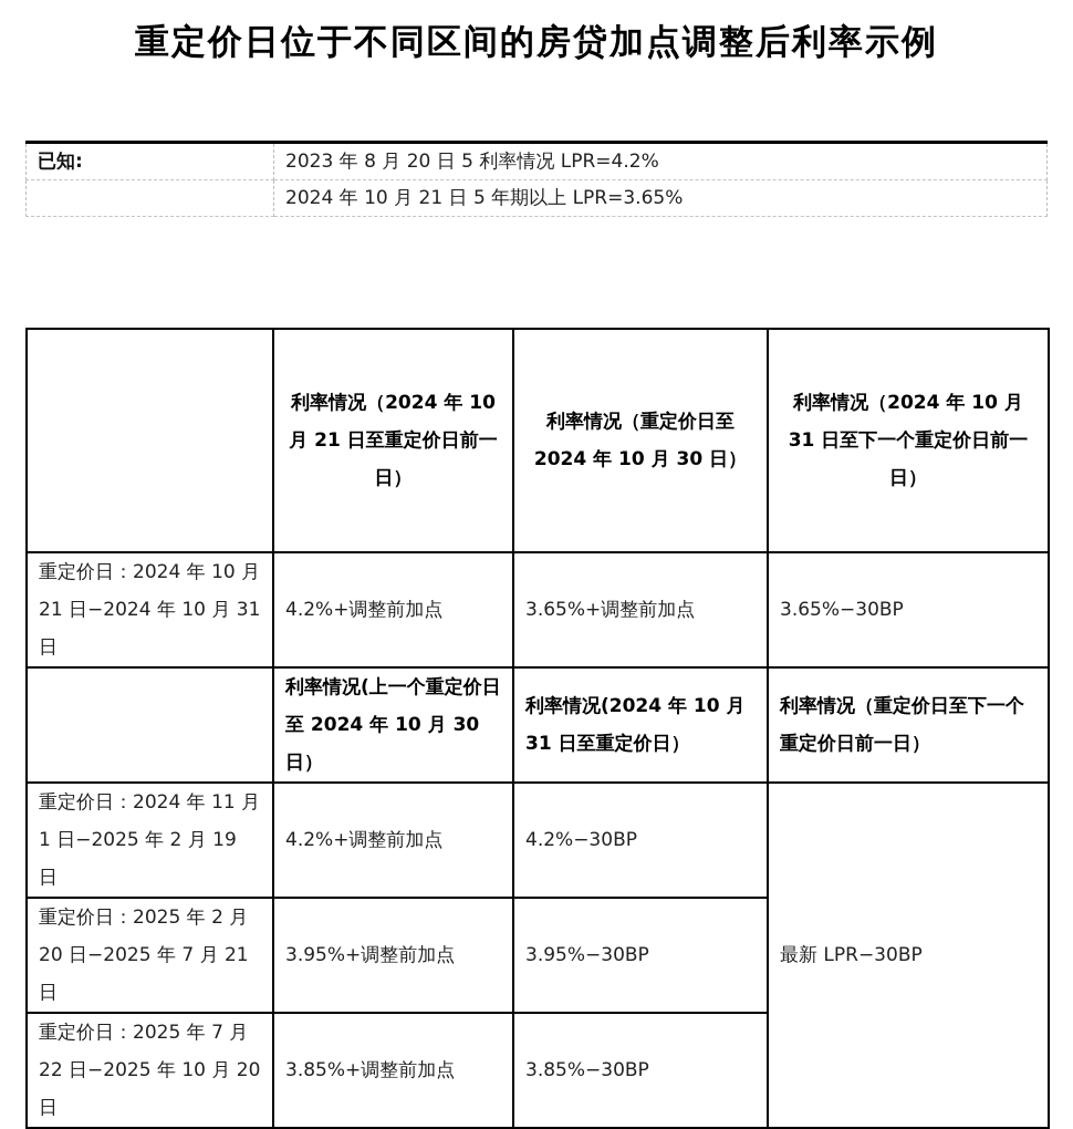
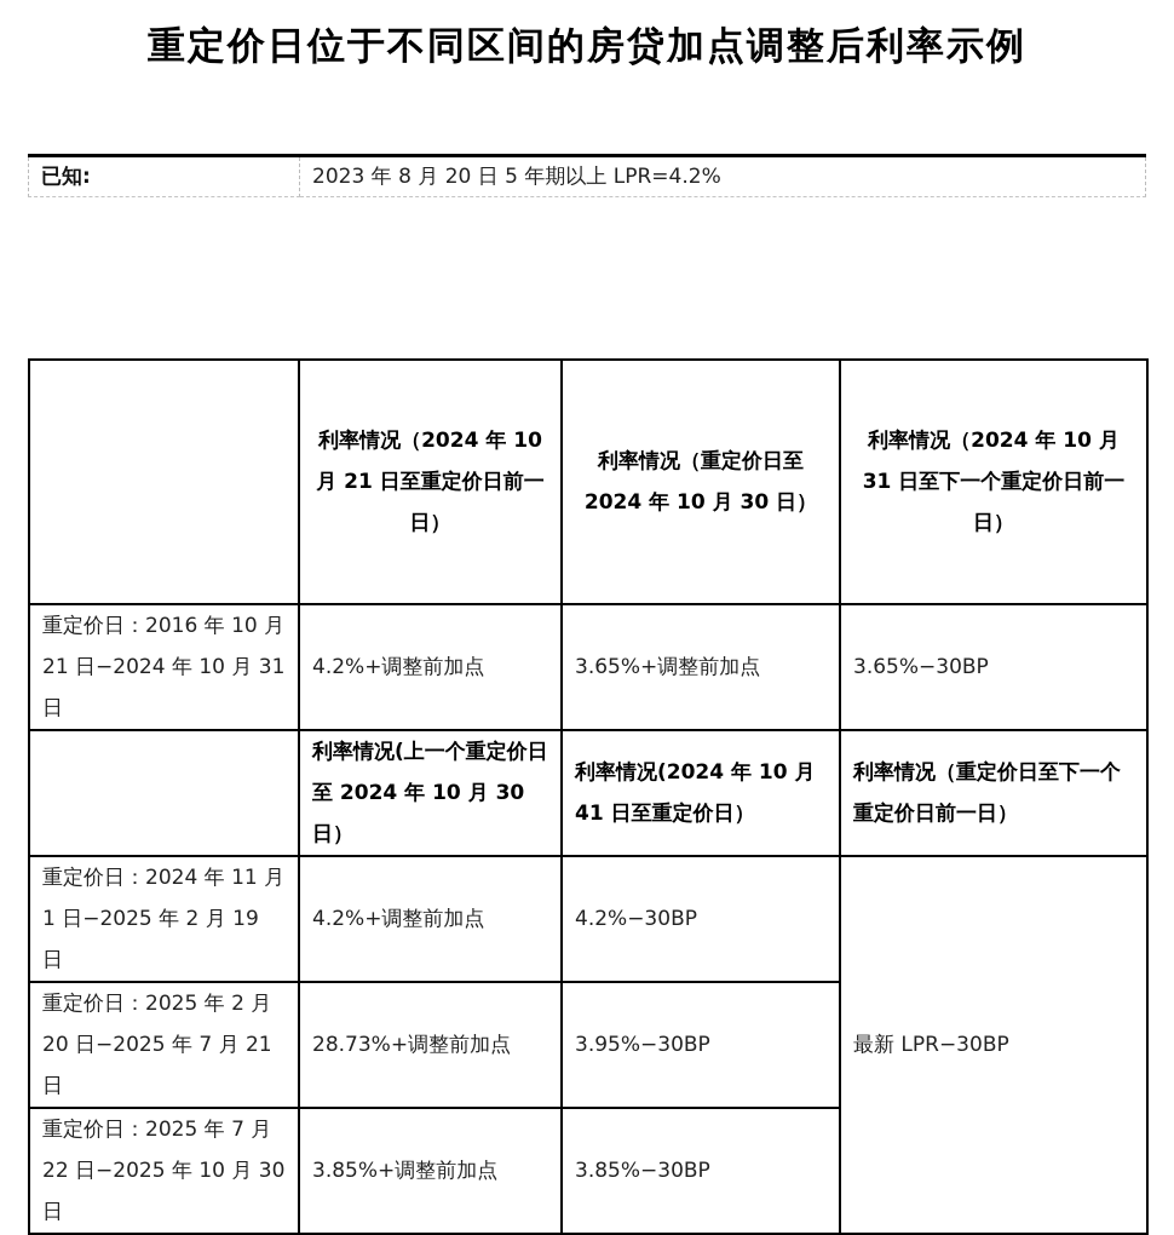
  重定价日位于不同区间的房贷加点调整后利率示例
- 已知:	2023 年 8 月 20 日 5 利率情况 LPR=4.2%
+ 已知:	2023 年 8 月 20 日 5 年期以上 LPR=4.2%
- 	2024 年 10 月 21 日 5 年期以上 LPR=3.65%
  	利率情况（2024 年 10 月 21 日至重定价日前一日）	利率情况（重定价日至 2024 年 10 月 30 日）	利率情况（2024 年 10 月 31 日至下一个重定价日前一日）
- 重定价日：2024 年 10 月 21 日−2024 年 10 月 31 日	4.2%+调整前加点	3.65%+调整前加点	3.65%−30BP
+ 重定价日：2016 年 10 月 21 日−2024 年 10 月 31 日	4.2%+调整前加点	3.65%+调整前加点	3.65%−30BP
- 	利率情况(上一个重定价日至 2024 年 10 月 30 日）	利率情况(2024 年 10 月 31 日至重定价日）	利率情况（重定价日至下一个重定价日前一日）
+ 	利率情况(上一个重定价日至 2024 年 10 月 30 日）	利率情况(2024 年 10 月 41 日至重定价日）	利率情况（重定价日至下一个重定价日前一日）
  重定价日：2024 年 11 月 1 日−2025 年 2 月 19 日	4.2%+调整前加点	4.2%−30BP	最新 LPR−30BP
- 重定价日：2025 年 2 月 20 日−2025 年 7 月 21 日	3.95%+调整前加点	3.95%−30BP
+ 重定价日：2025 年 2 月 20 日−2025 年 7 月 21 日	28.73%+调整前加点	3.95%−30BP
- 重定价日：2025 年 7 月 22 日−2025 年 10 月 20 日	3.85%+调整前加点	3.85%−30BP
+ 重定价日：2025 年 7 月 22 日−2025 年 10 月 30 日	3.85%+调整前加点	3.85%−30BP
